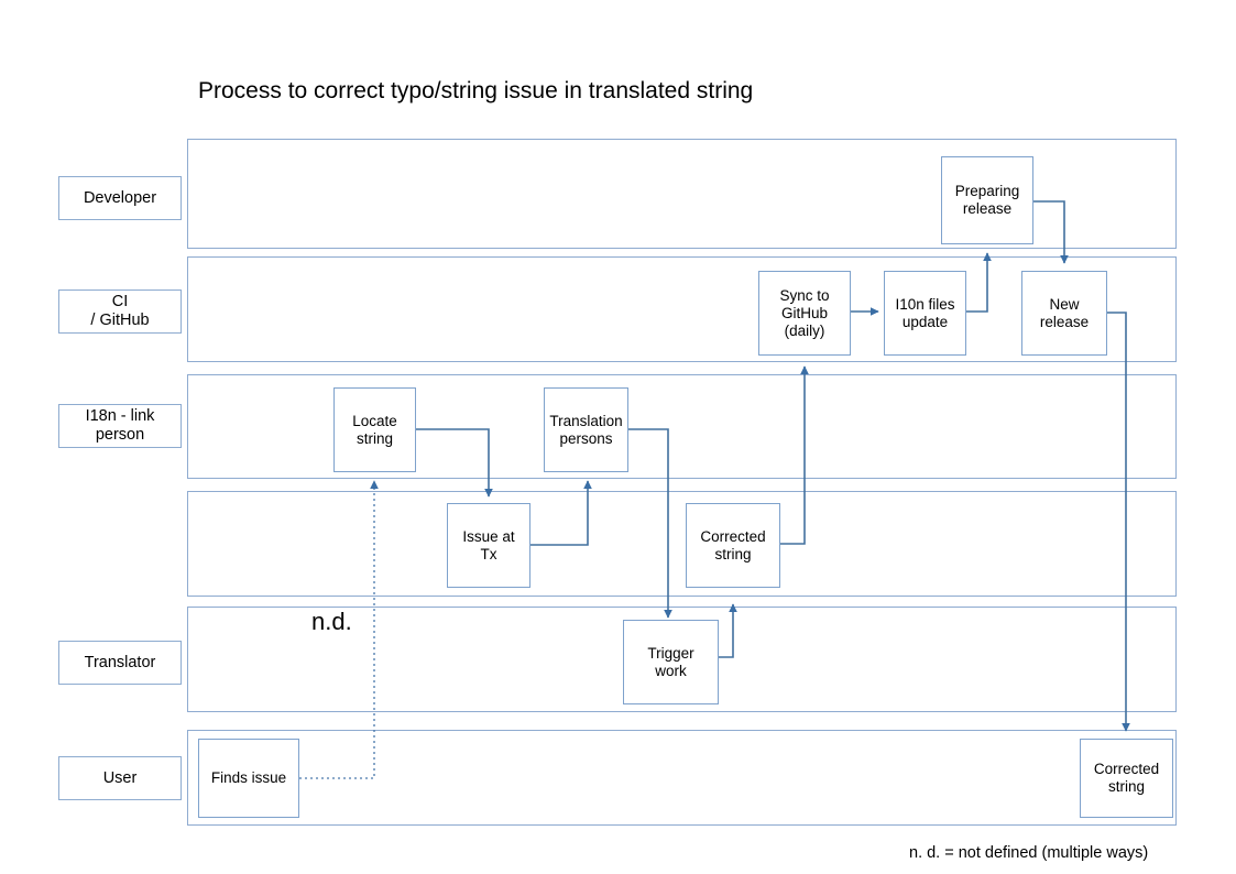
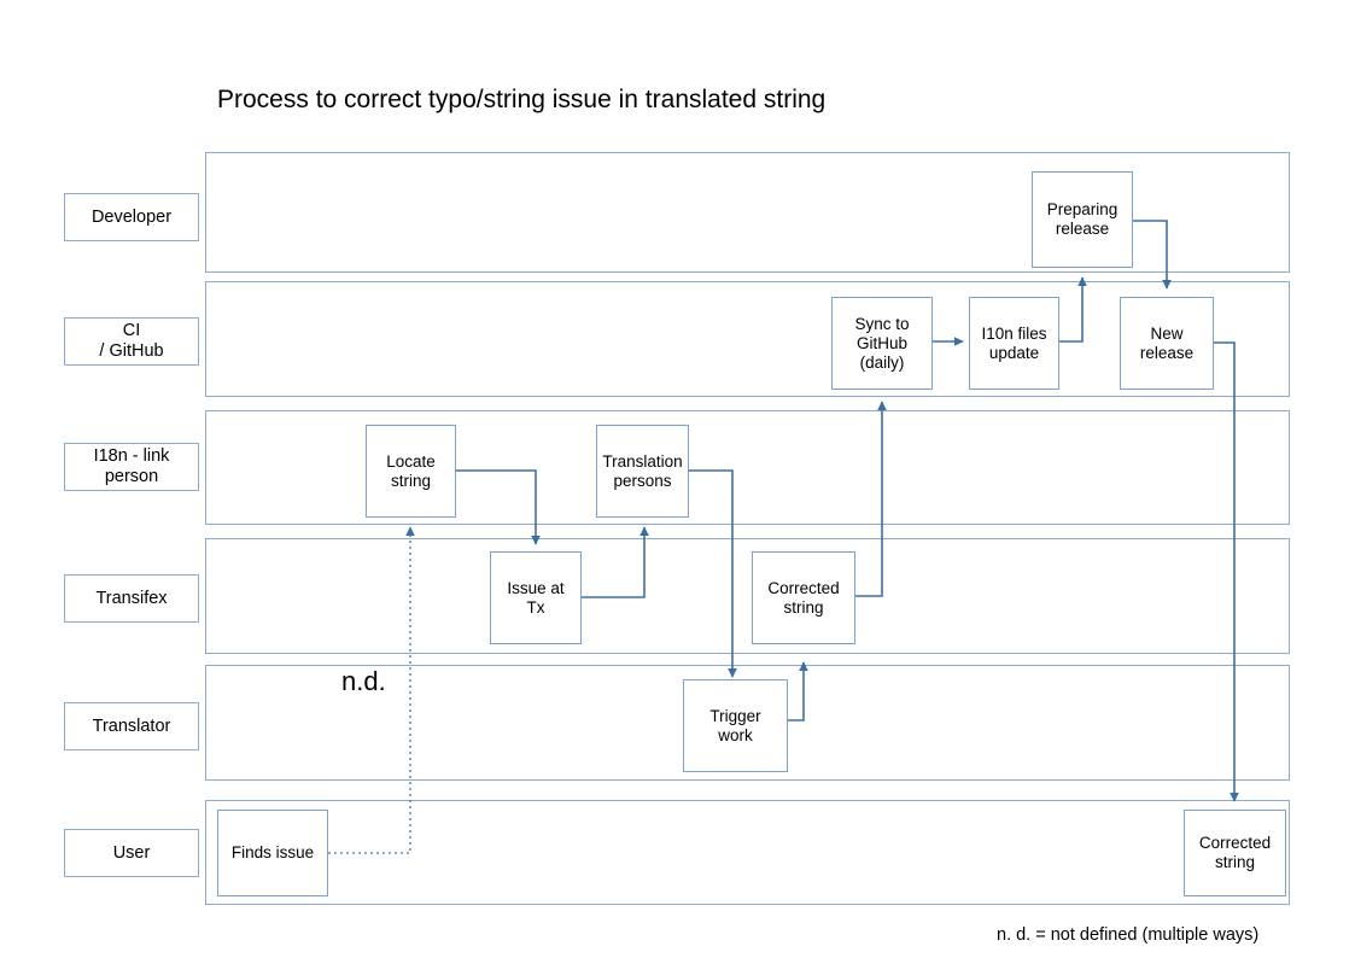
  Process to correct typo/string issue in translated string
  Developer
  CI
  / GitHub
  I18n - link
  person
+ Transifex
  Translator
  User
  Preparing
  release
  Sync to
  GitHub
  (daily)
  I10n files
  update
  New
  release
  Locate
  string
  Translation
  persons
  Issue at
  Tx
  Corrected
  string
  Trigger
  work
  Finds issue
  Corrected
  string
  n.d.
  n. d. = not defined (multiple ways)
